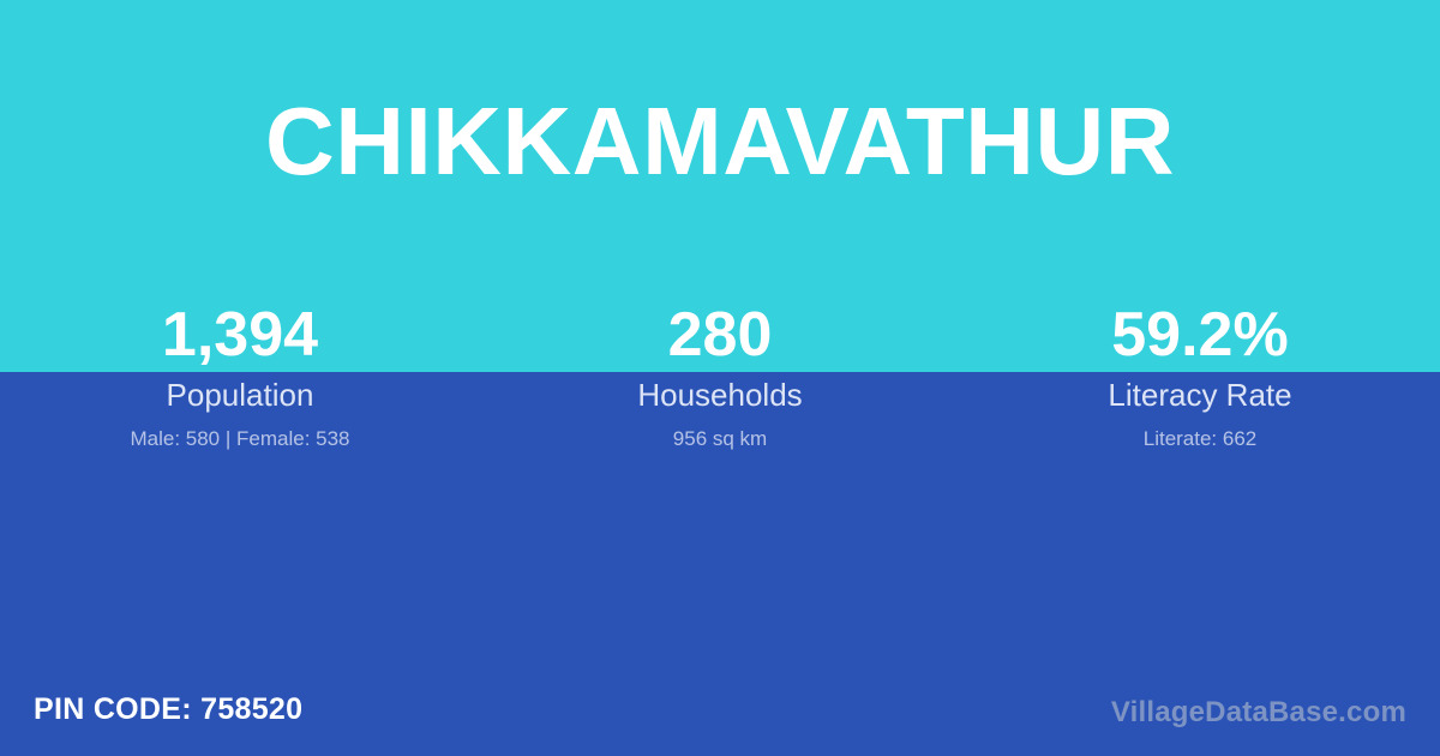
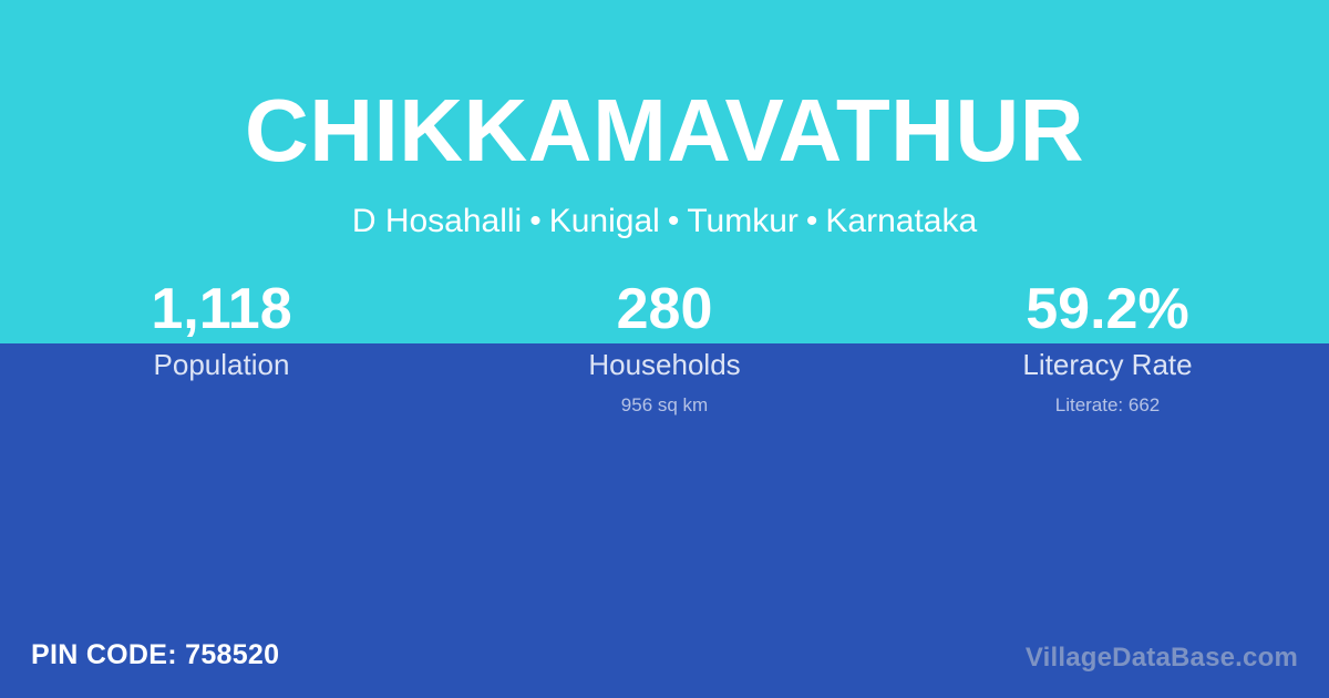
  CHIKKAMAVATHUR
+ D Hosahalli • Kunigal • Tumkur • Karnataka
- 1,394
+ 1,118
  Population
- Male: 580 | Female: 538
  280
  Households
  956 sq km
  59.2%
  Literacy Rate
  Literate: 662
  PIN CODE: 758520
  VillageDataBase.com
